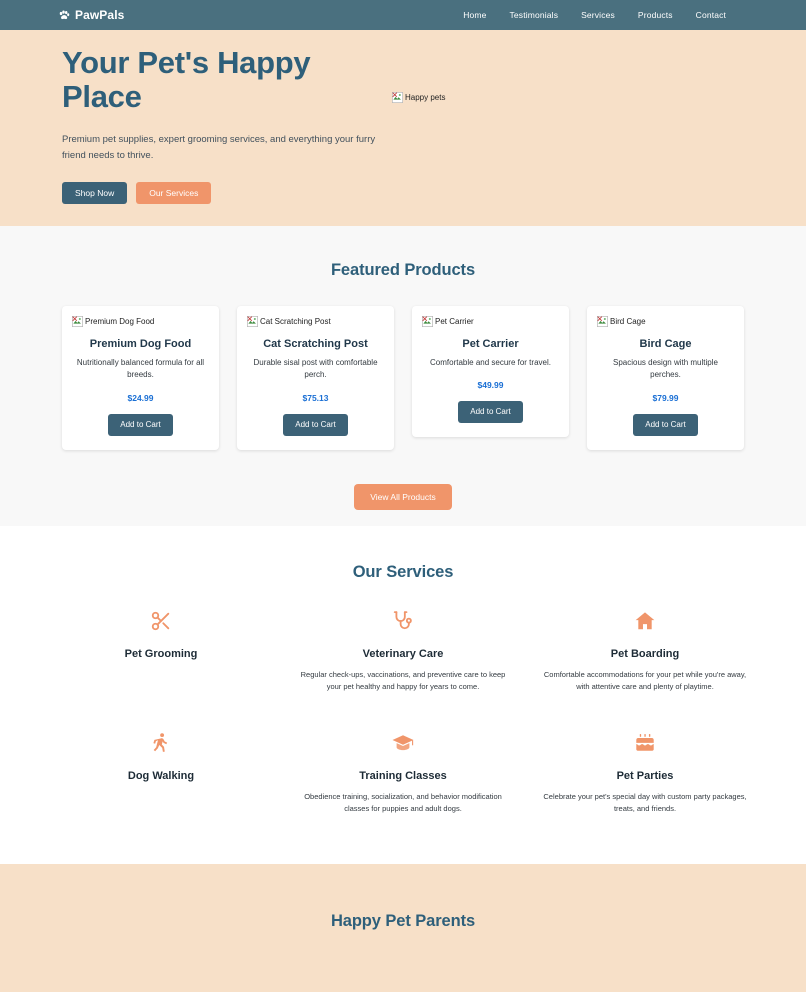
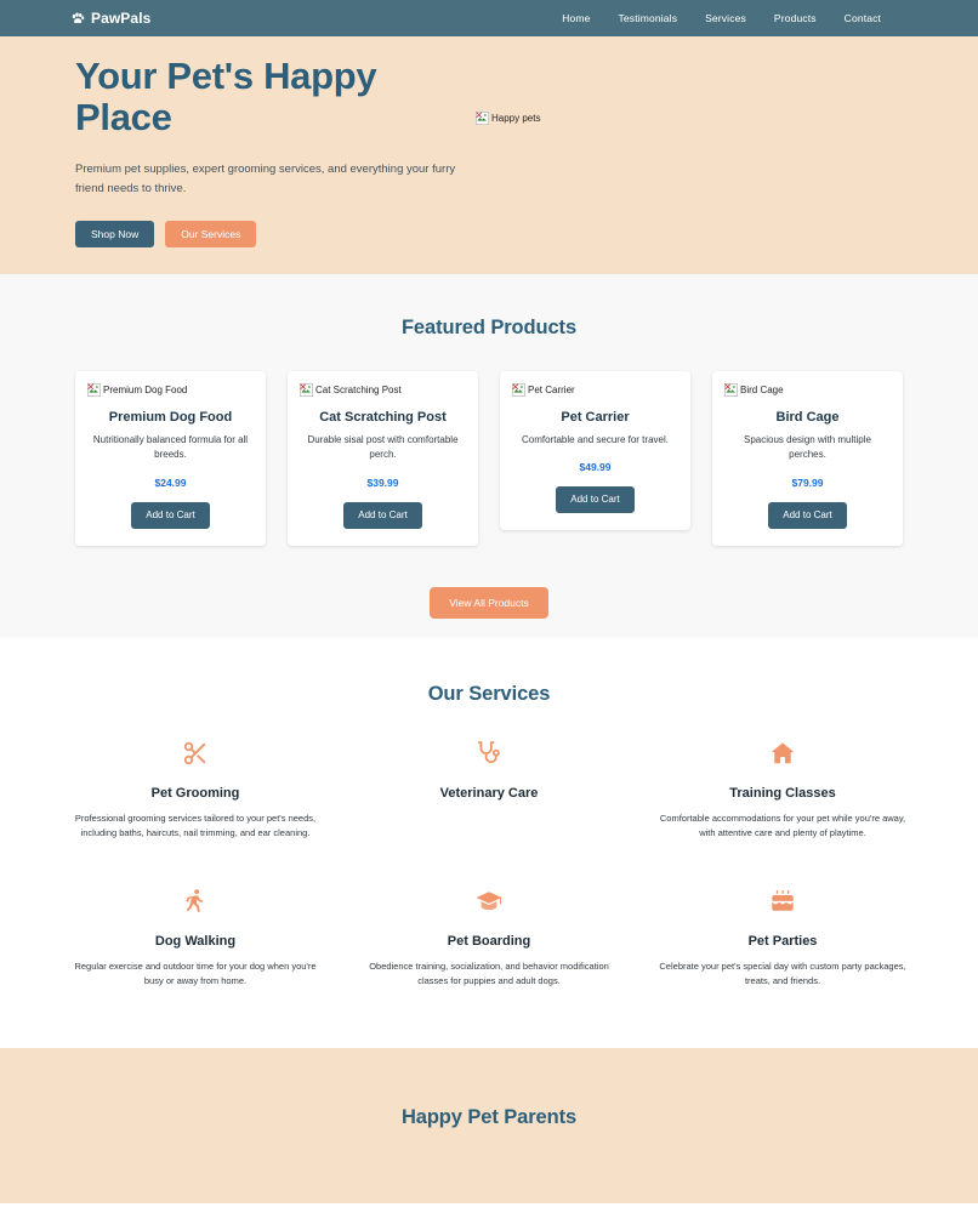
  PawPals
  Home
  Testimonials
  Services
  Products
  Contact
  Your Pet's Happy Place
  Premium pet supplies, expert grooming services, and everything your furry friend needs to thrive.
  Shop Now
  Our Services
  Happy pets
  Featured Products
  Premium Dog Food
  Premium Dog Food
  Nutritionally balanced formula for all breeds.
  $24.99
  Add to Cart
  Cat Scratching Post
  Cat Scratching Post
  Durable sisal post with comfortable perch.
- $75.13
+ $39.99
  Add to Cart
  Pet Carrier
  Pet Carrier
  Comfortable and secure for travel.
  $49.99
  Add to Cart
  Bird Cage
  Bird Cage
  Spacious design with multiple perches.
  $79.99
  Add to Cart
  View All Products
  Our Services
  Pet Grooming
+ Professional grooming services tailored to your pet's needs, including baths, haircuts, nail trimming, and ear cleaning.
  Veterinary Care
- Regular check-ups, vaccinations, and preventive care to keep your pet healthy and happy for years to come.
- Pet Boarding
+ Training Classes
  Comfortable accommodations for your pet while you're away, with attentive care and plenty of playtime.
  Dog Walking
+ Regular exercise and outdoor time for your dog when you're busy or away from home.
- Training Classes
+ Pet Boarding
  Obedience training, socialization, and behavior modification classes for puppies and adult dogs.
  Pet Parties
  Celebrate your pet's special day with custom party packages, treats, and friends.
  Happy Pet Parents
